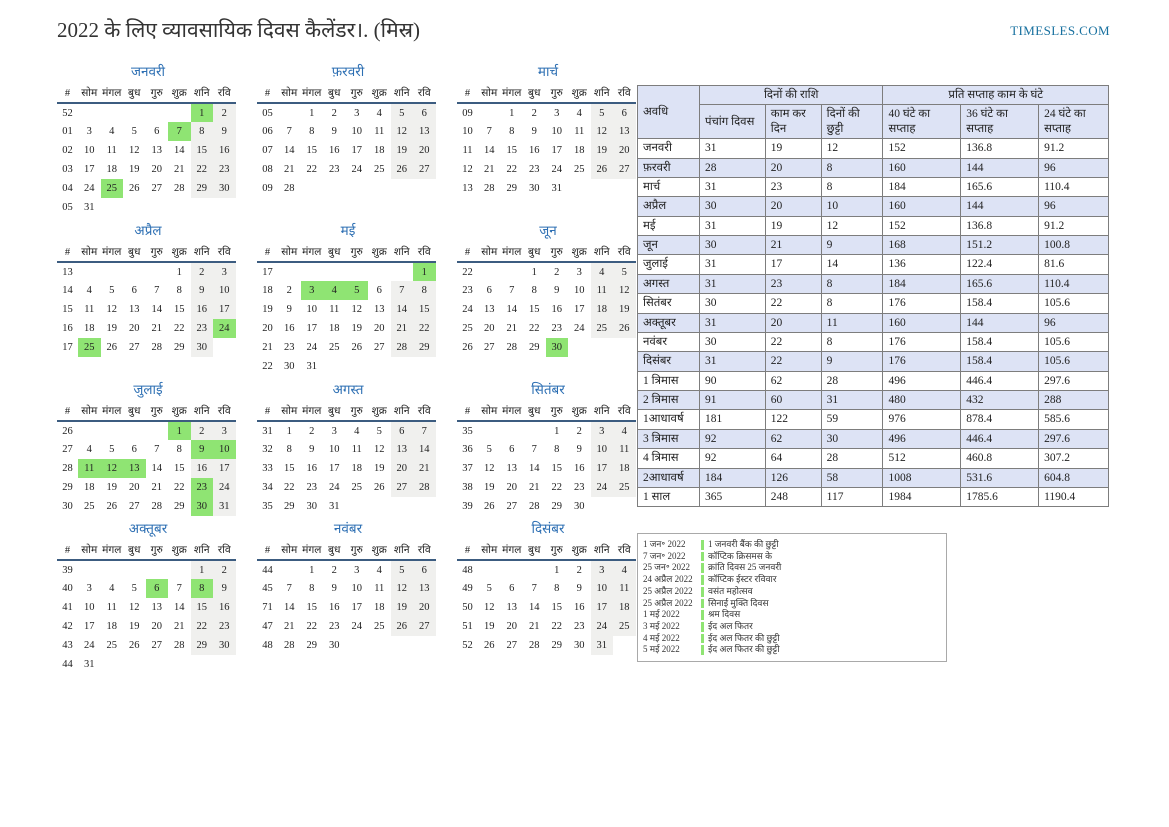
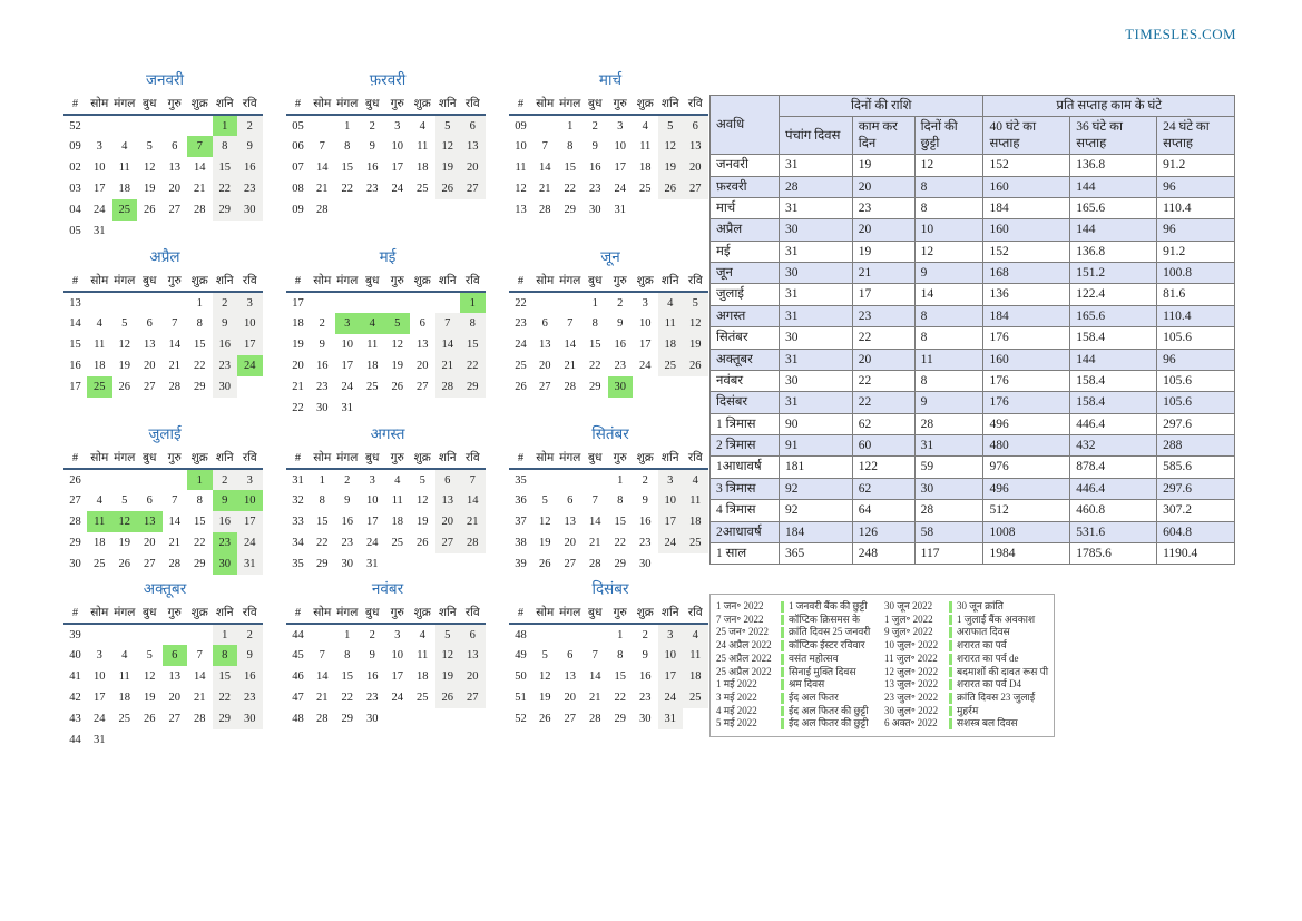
- 2022 के लिए व्यावसायिक दिवस कैलेंडर।. (मिस्र)
  TIMESLES.COM
  जनवरी
  #	सोम	मंगल	बुध	गुरु	शुक्र	शनि	रवि
  52						1	2
- 01	3	4	5	6	7	8	9
+ 09	3	4	5	6	7	8	9
  02	10	11	12	13	14	15	16
  03	17	18	19	20	21	22	23
  04	24	25	26	27	28	29	30
  05	31
  फ़रवरी
  #	सोम	मंगल	बुध	गुरु	शुक्र	शनि	रवि
  05		1	2	3	4	5	6
  06	7	8	9	10	11	12	13
  07	14	15	16	17	18	19	20
  08	21	22	23	24	25	26	27
  09	28
  मार्च
  #	सोम	मंगल	बुध	गुरु	शुक्र	शनि	रवि
  09		1	2	3	4	5	6
  10	7	8	9	10	11	12	13
  11	14	15	16	17	18	19	20
  12	21	22	23	24	25	26	27
  13	28	29	30	31
  अप्रैल
  #	सोम	मंगल	बुध	गुरु	शुक्र	शनि	रवि
  13					1	2	3
  14	4	5	6	7	8	9	10
  15	11	12	13	14	15	16	17
  16	18	19	20	21	22	23	24
  17	25	26	27	28	29	30
  मई
  #	सोम	मंगल	बुध	गुरु	शुक्र	शनि	रवि
  17							1
  18	2	3	4	5	6	7	8
  19	9	10	11	12	13	14	15
  20	16	17	18	19	20	21	22
  21	23	24	25	26	27	28	29
  22	30	31
  जून
  #	सोम	मंगल	बुध	गुरु	शुक्र	शनि	रवि
  22			1	2	3	4	5
  23	6	7	8	9	10	11	12
  24	13	14	15	16	17	18	19
  25	20	21	22	23	24	25	26
  26	27	28	29	30
  जुलाई
  #	सोम	मंगल	बुध	गुरु	शुक्र	शनि	रवि
  26					1	2	3
  27	4	5	6	7	8	9	10
  28	11	12	13	14	15	16	17
  29	18	19	20	21	22	23	24
  30	25	26	27	28	29	30	31
  अगस्त
  #	सोम	मंगल	बुध	गुरु	शुक्र	शनि	रवि
  31	1	2	3	4	5	6	7
  32	8	9	10	11	12	13	14
  33	15	16	17	18	19	20	21
  34	22	23	24	25	26	27	28
  35	29	30	31
  सितंबर
  #	सोम	मंगल	बुध	गुरु	शुक्र	शनि	रवि
  35				1	2	3	4
  36	5	6	7	8	9	10	11
  37	12	13	14	15	16	17	18
  38	19	20	21	22	23	24	25
  39	26	27	28	29	30
  अक्तूबर
  #	सोम	मंगल	बुध	गुरु	शुक्र	शनि	रवि
  39						1	2
  40	3	4	5	6	7	8	9
  41	10	11	12	13	14	15	16
  42	17	18	19	20	21	22	23
  43	24	25	26	27	28	29	30
  44	31
  नवंबर
  #	सोम	मंगल	बुध	गुरु	शुक्र	शनि	रवि
  44		1	2	3	4	5	6
  45	7	8	9	10	11	12	13
- 71	14	15	16	17	18	19	20
+ 46	14	15	16	17	18	19	20
  47	21	22	23	24	25	26	27
  48	28	29	30
  दिसंबर
  #	सोम	मंगल	बुध	गुरु	शुक्र	शनि	रवि
  48				1	2	3	4
  49	5	6	7	8	9	10	11
  50	12	13	14	15	16	17	18
  51	19	20	21	22	23	24	25
  52	26	27	28	29	30	31
  अवधि	दिनों की राशि	प्रति सप्ताह काम के घंटे
  पंचांग दिवस	काम कर दिन	दिनों की छुट्टी	40 घंटे का सप्ताह	36 घंटे का सप्ताह	24 घंटे का सप्ताह
  जनवरी	31	19	12	152	136.8	91.2
  फ़रवरी	28	20	8	160	144	96
  मार्च	31	23	8	184	165.6	110.4
  अप्रैल	30	20	10	160	144	96
  मई	31	19	12	152	136.8	91.2
  जून	30	21	9	168	151.2	100.8
  जुलाई	31	17	14	136	122.4	81.6
  अगस्त	31	23	8	184	165.6	110.4
  सितंबर	30	22	8	176	158.4	105.6
  अक्तूबर	31	20	11	160	144	96
  नवंबर	30	22	8	176	158.4	105.6
  दिसंबर	31	22	9	176	158.4	105.6
  1 त्रिमास	90	62	28	496	446.4	297.6
  2 त्रिमास	91	60	31	480	432	288
  1आधावर्ष	181	122	59	976	878.4	585.6
  3 त्रिमास	92	62	30	496	446.4	297.6
  4 त्रिमास	92	64	28	512	460.8	307.2
  2आधावर्ष	184	126	58	1008	531.6	604.8
  1 साल	365	248	117	1984	1785.6	1190.4
  1 जन॰ 2022
  1 जनवरी बैंक की छुट्टी
  7 जन॰ 2022
  कॉप्टिक क्रिसमस के
  25 जन॰ 2022
  क्रांति दिवस 25 जनवरी
  24 अप्रैल 2022
  कॉप्टिक ईस्टर रविवार
  25 अप्रैल 2022
  वसंत महोत्सव
  25 अप्रैल 2022
  सिनाई मुक्ति दिवस
  1 मई 2022
  श्रम दिवस
  3 मई 2022
  ईद अल फितर
  4 मई 2022
  ईद अल फितर की छुट्टी
  5 मई 2022
  ईद अल फितर की छुट्टी
+ 30 जून 2022
+ 30 जून क्रांति
+ 1 जुल॰ 2022
+ 1 जुलाई बैंक अवकाश
+ 9 जुल॰ 2022
+ अराफात दिवस
+ 10 जुल॰ 2022
+ शरारत का पर्व
+ 11 जुल॰ 2022
+ शरारत का पर्व de
+ 12 जुल॰ 2022
+ बदमाशों की दावत रूस पी
+ 13 जुल॰ 2022
+ शरारत का पर्व D4
+ 23 जुल॰ 2022
+ क्रांति दिवस 23 जुलाई
+ 30 जुल॰ 2022
+ मुहर्रम
+ 6 अक्त॰ 2022
+ सशस्त्र बल दिवस
